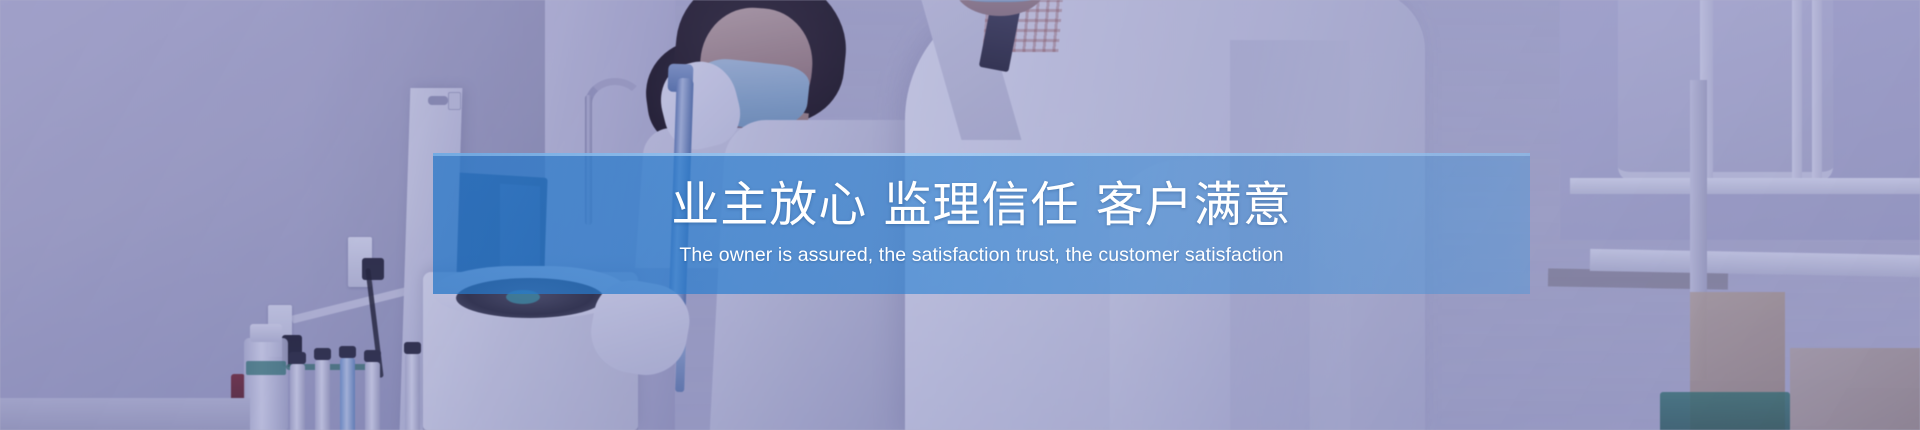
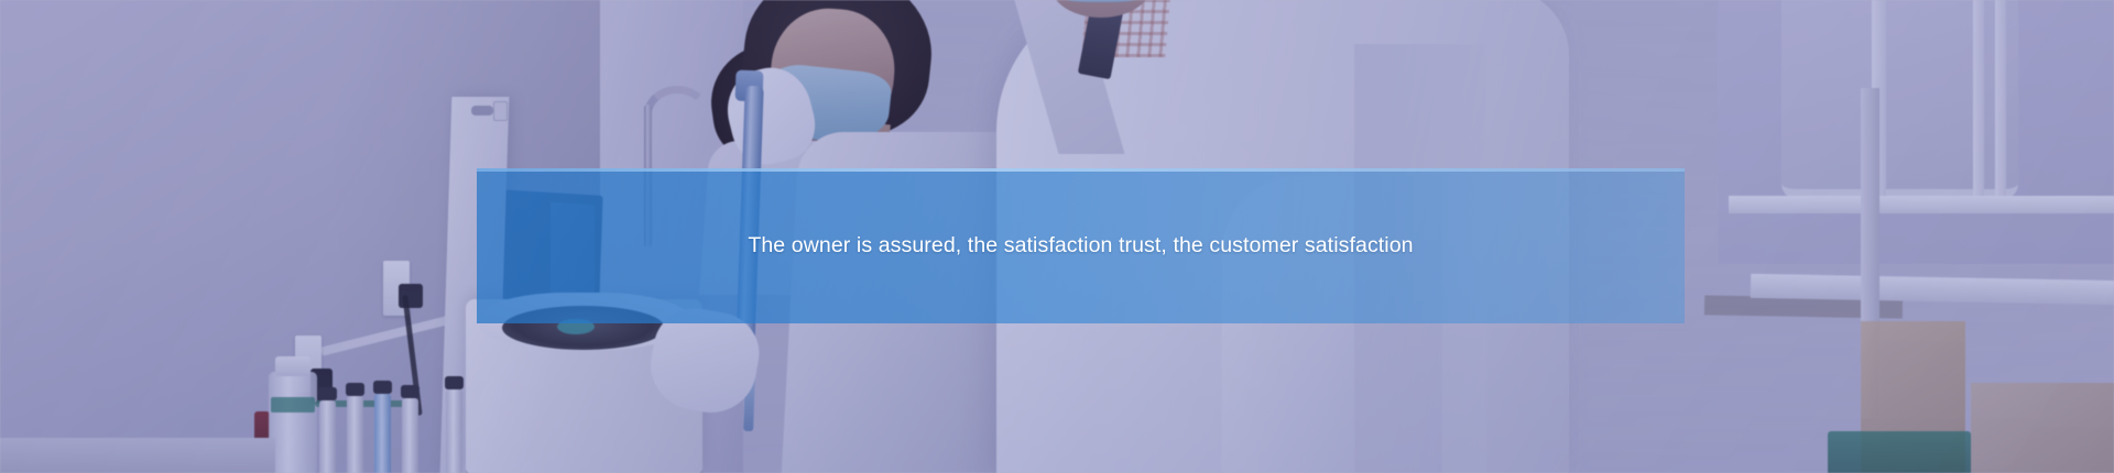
- 业主放心 监理信任 客户满意
  The owner is assured, the satisfaction trust, the customer satisfaction
